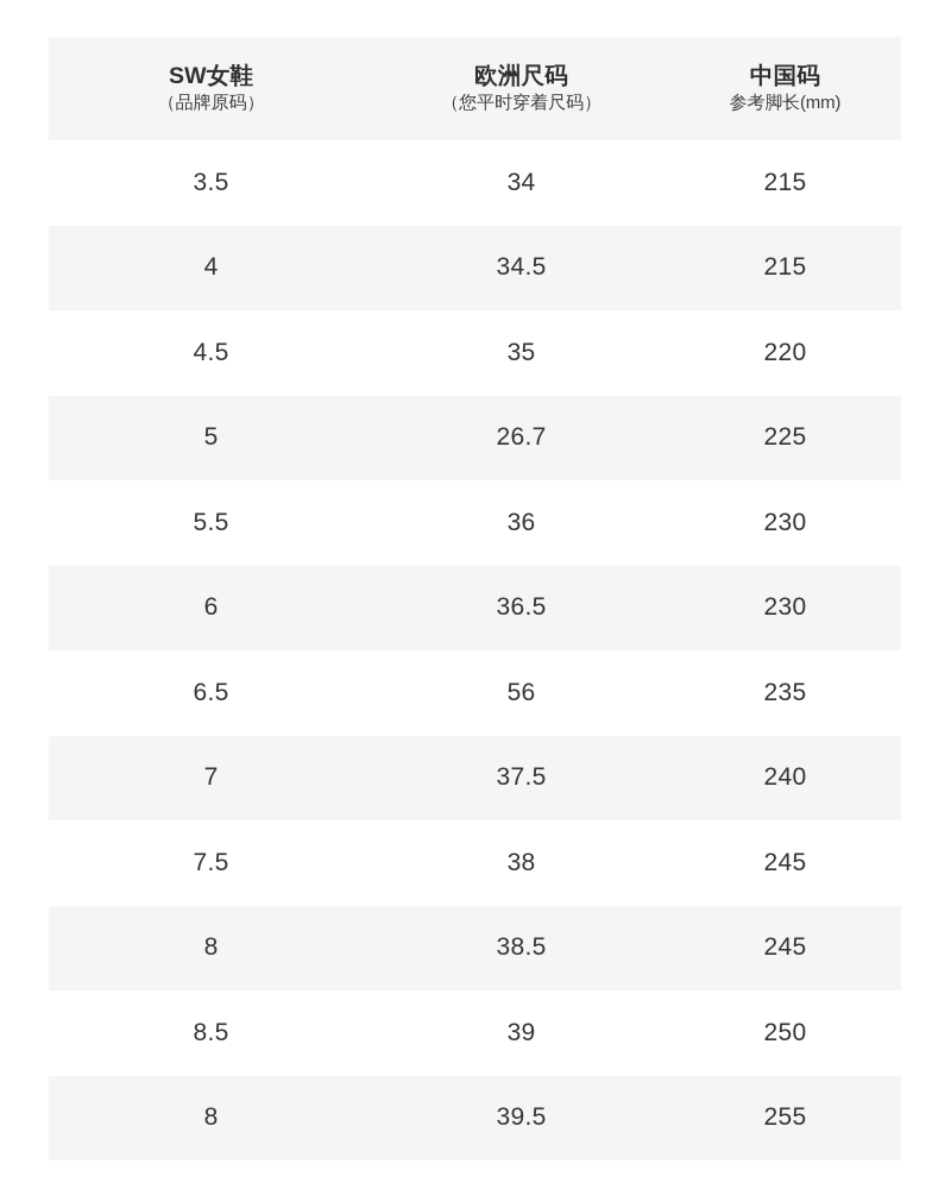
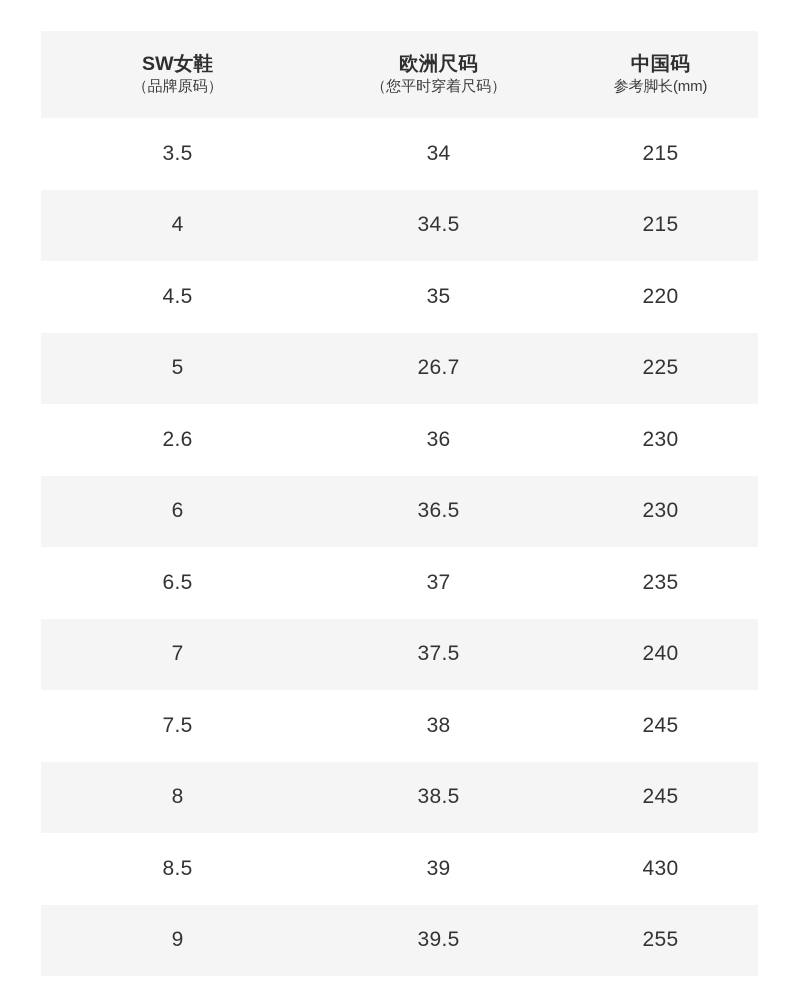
  SW女鞋 （品牌原码）	欧洲尺码 （您平时穿着尺码）	中国码 参考脚长(mm)
  3.5	34	215
  4	34.5	215
  4.5	35	220
  5	26.7	225
- 5.5	36	230
+ 2.6	36	230
  6	36.5	230
- 6.5	56	235
+ 6.5	37	235
  7	37.5	240
  7.5	38	245
  8	38.5	245
- 8.5	39	250
+ 8.5	39	430
- 8	39.5	255
+ 9	39.5	255
